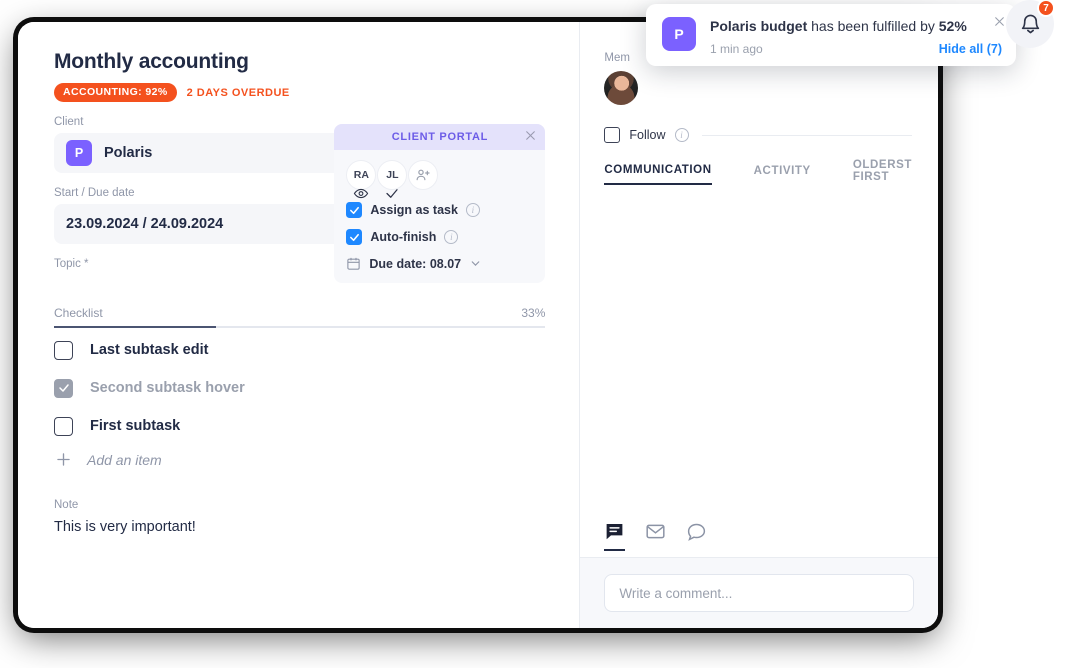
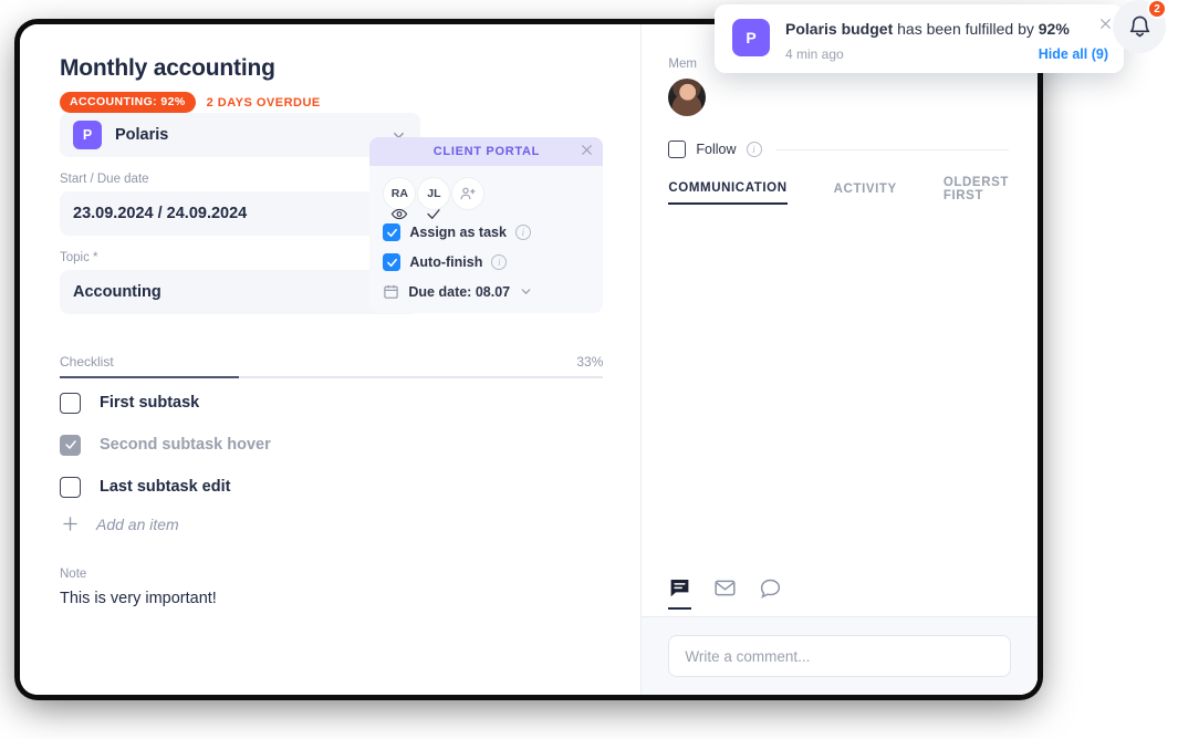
  Monthly accounting
  ACCOUNTING: 92%
  2 DAYS OVERDUE
- Client
  P
  Polaris
  Start / Due date
  23.09.2024 / 24.09.2024
  Topic *
+ Accounting
  CLIENT PORTAL
  RA
  JL
  Assign as task
  i
  Auto-finish
  i
  Due date: 08.07
  Checklist
  33%
- Last subtask edit
+ First subtask
  Second subtask hover
- First subtask
+ Last subtask edit
  Add an item
  Note
  This is very important!
  Mem
  Follow
  i
  COMMUNICATION
  ACTIVITY
  OLDERST FIRST
  Write a comment...
  P
- Polaris budget has been fulfilled by 52%
+ Polaris budget has been fulfilled by 92%
- 1 min ago
+ 4 min ago
- Hide all (7)
+ Hide all (9)
- 7
+ 2
